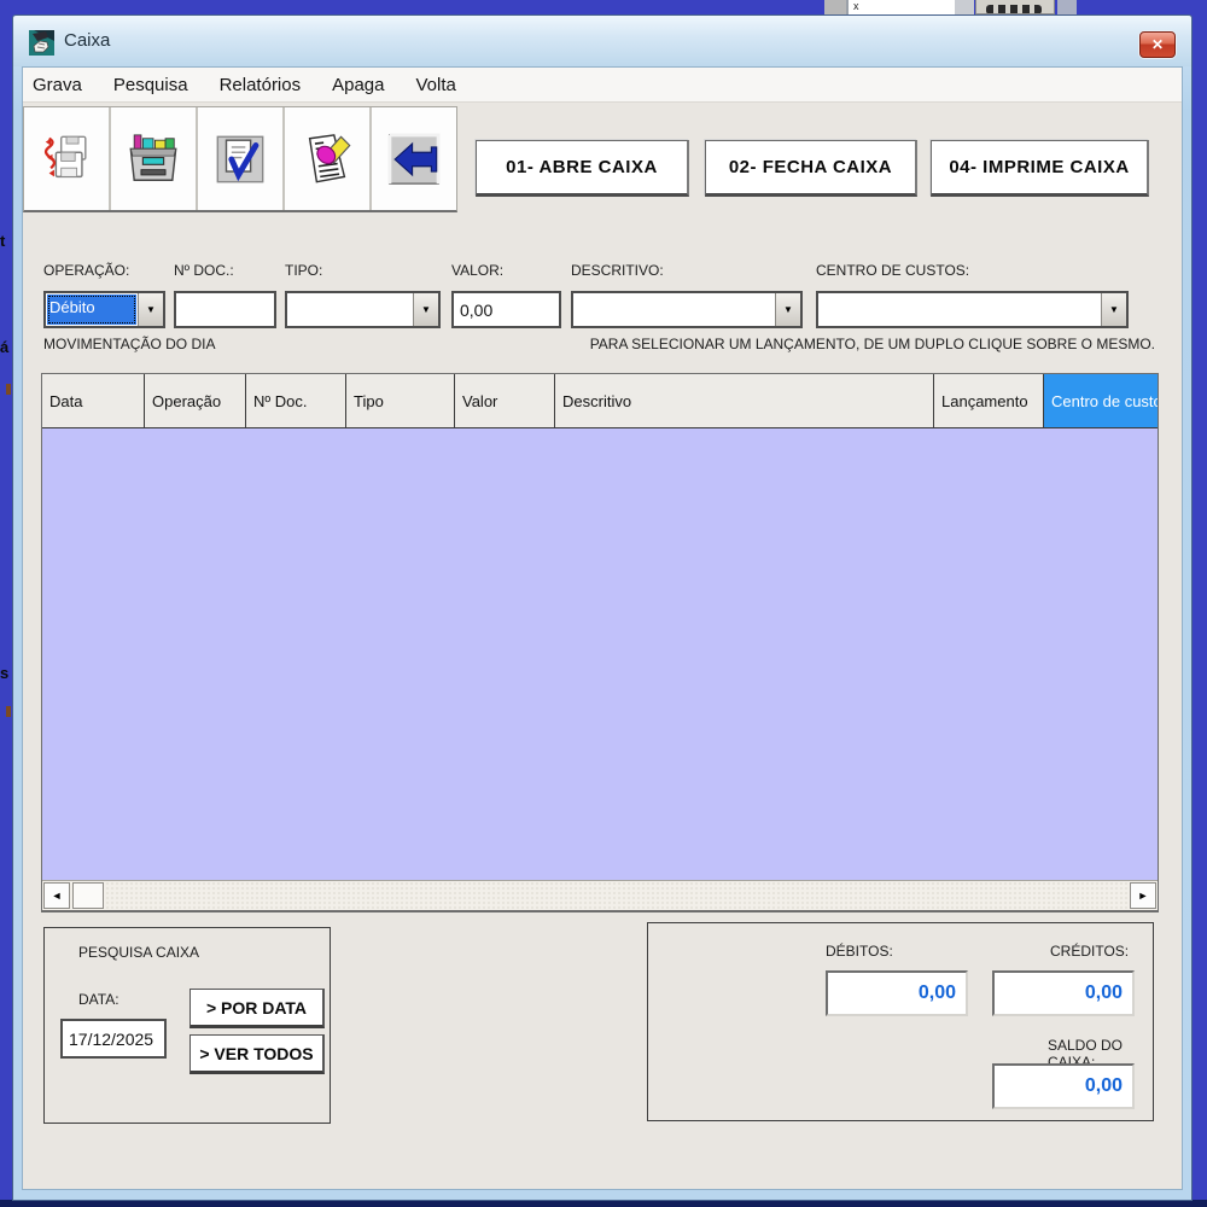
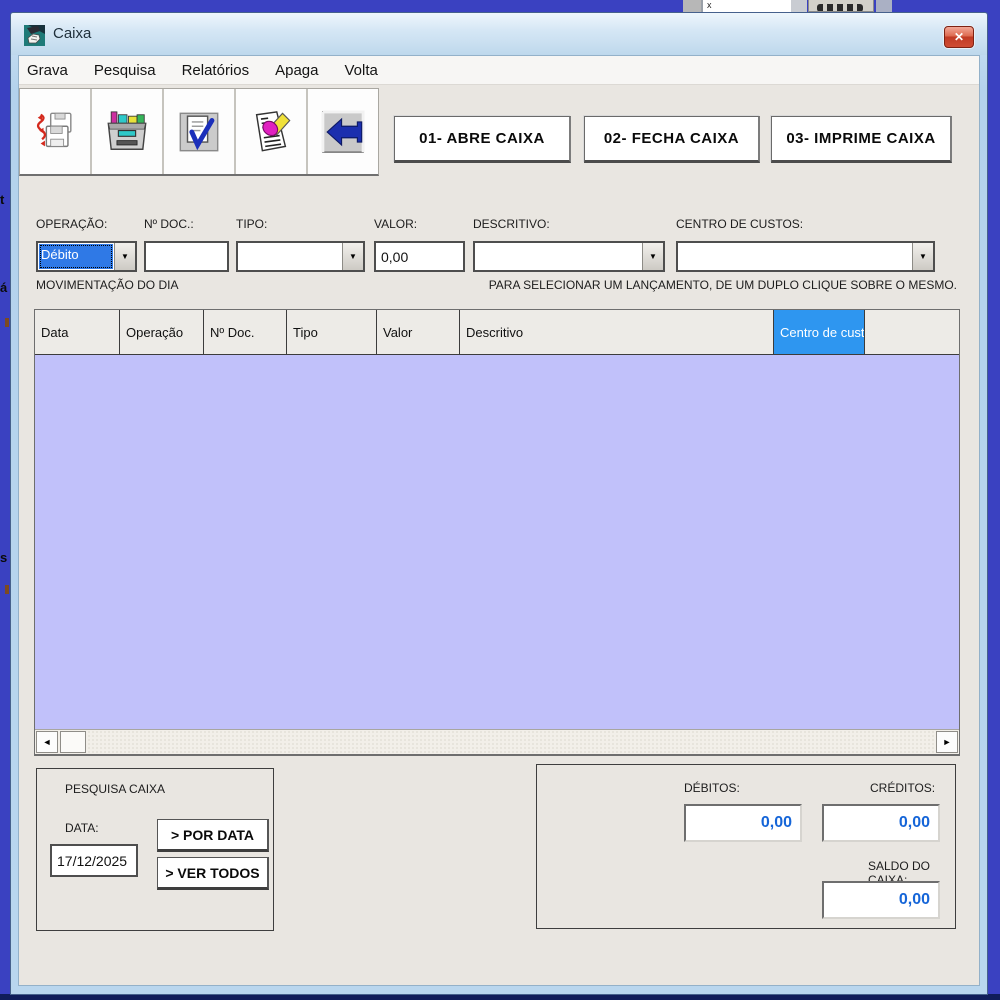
  x
  t
  á
  s
  Caixa
  ✕
  Grava
  Pesquisa
  Relatórios
  Apaga
  Volta
  01- ABRE CAIXA
  02- FECHA CAIXA
- 04- IMPRIME CAIXA
+ 03- IMPRIME CAIXA
  OPERAÇÃO:
  Nº DOC.:
  TIPO:
  VALOR:
  DESCRITIVO:
  CENTRO DE CUSTOS:
  Débito
  ▼
  ▼
  0,00
  ▼
  ▼
  MOVIMENTAÇÃO DO DIA
  PARA SELECIONAR UM LANÇAMENTO, DE UM DUPLO CLIQUE SOBRE O MESMO.
  Data
  Operação
  Nº Doc.
  Tipo
  Valor
  Descritivo
- Lançamento
  Centro de cust
  ◄
  ►
  PESQUISA CAIXA
  DATA:
  17/12/2025
  > POR DATA
  > VER TODOS
  DÉBITOS:
  CRÉDITOS:
  0,00
  0,00
  SALDO DO CAIXA:
  0,00
